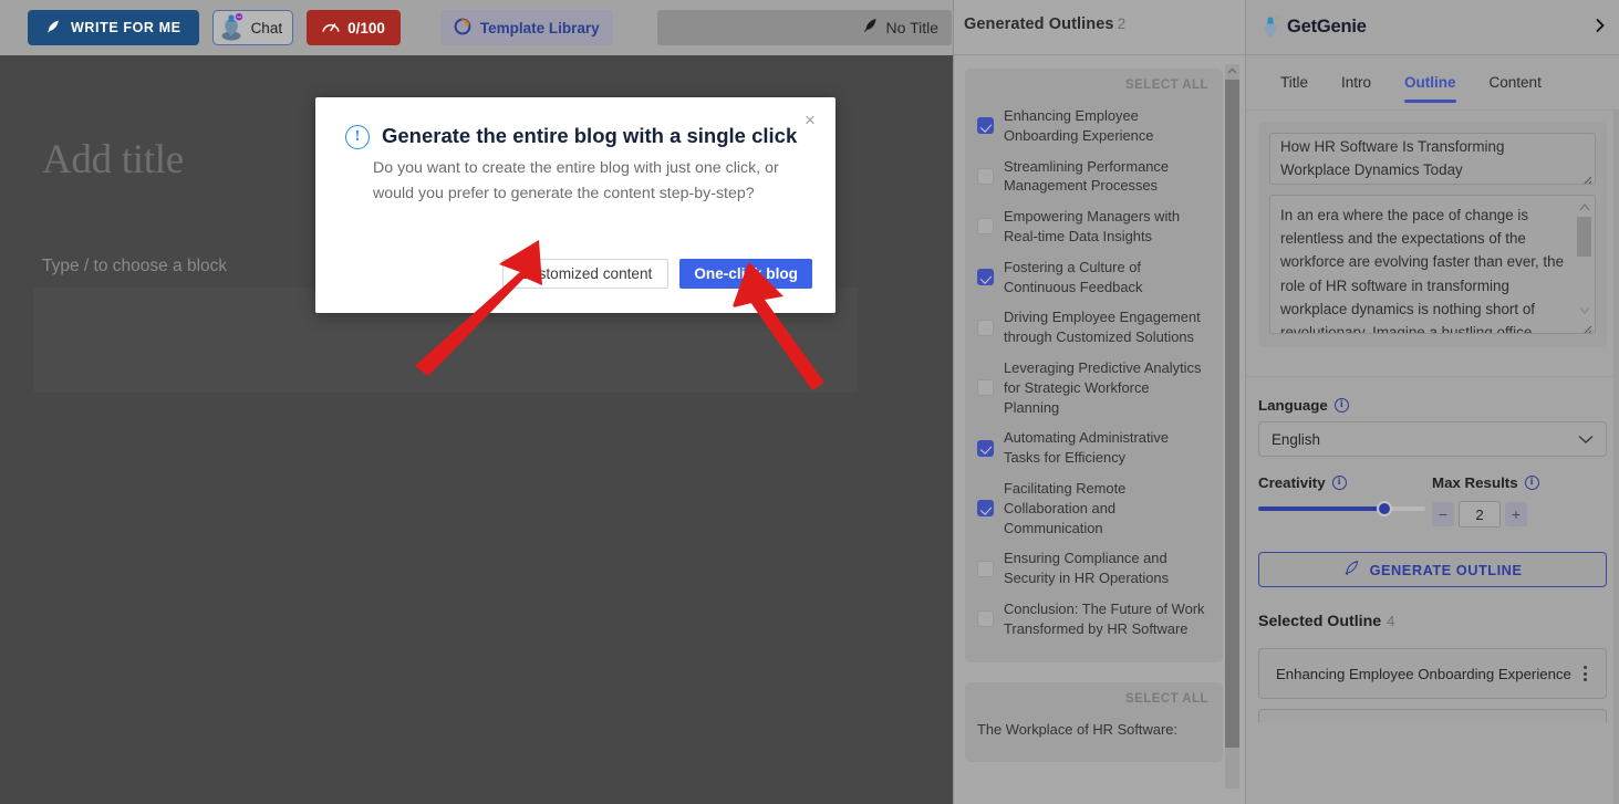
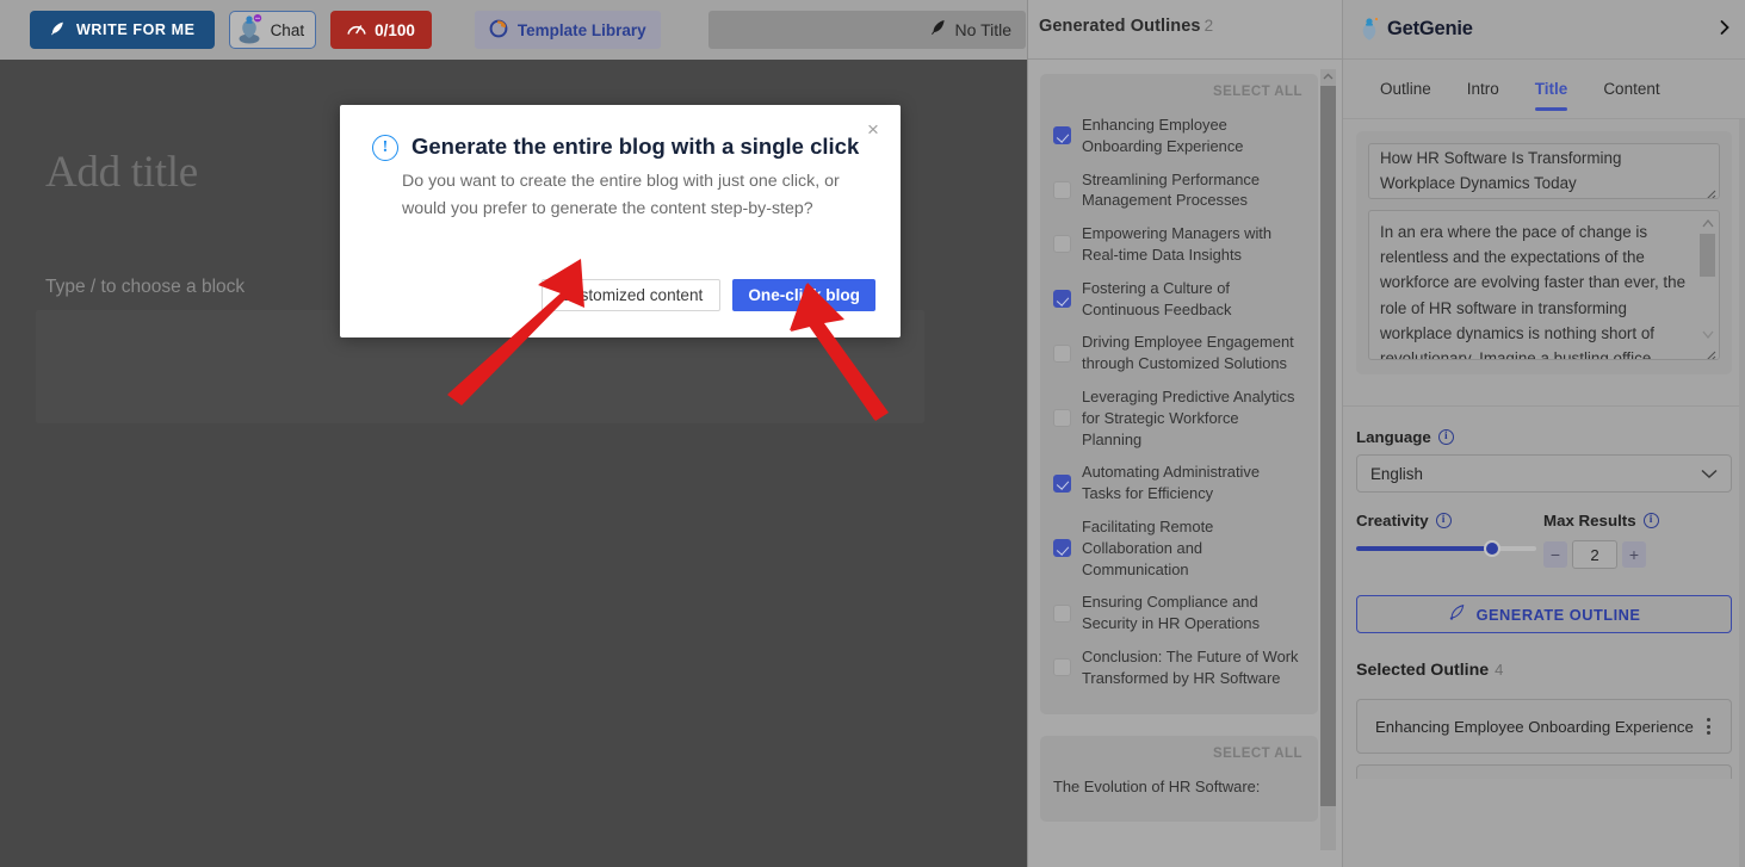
  WRITE FOR ME
  Chat
  0/100
  Template Library
  No Title
  Add title
  Type / to choose a block
  ×
  !
  Generate the entire blog with a single click
  Do you want to create the entire blog with just one click, or would you prefer to generate the content step-by-step?
  stomized content
  One-cli blog
  Generated Outlines 2
  SELECT ALL
  Enhancing Employee Onboarding Experience
  Streamlining Performance Management Processes
  Empowering Managers with Real-time Data Insights
  Fostering a Culture of Continuous Feedback
  Driving Employee Engagement through Customized Solutions
  Leveraging Predictive Analytics for Strategic Workforce Planning
  Automating Administrative Tasks for Efficiency
  Facilitating Remote Collaboration and Communication
  Ensuring Compliance and Security in HR Operations
  Conclusion: The Future of Work Transformed by HR Software
  SELECT ALL
- The Workplace of HR Software:
+ The Evolution of HR Software:
  GetGenie
- Title
+ Outline
  Intro
- Outline
+ Title
  Content
  How HR Software Is Transforming Workplace Dynamics Today
  In an era where the pace of change is relentless and the expectations of the workforce are evolving faster than ever, the role of HR software in transforming workplace dynamics is nothing short of revolutionary. Imagine a bustling office
  Language
  i
  English
  Creativity
  i
  Max Results
  i
  −
  2
  +
  GENERATE OUTLINE
  Selected Outline 4
  Enhancing Employee Onboarding Experience
